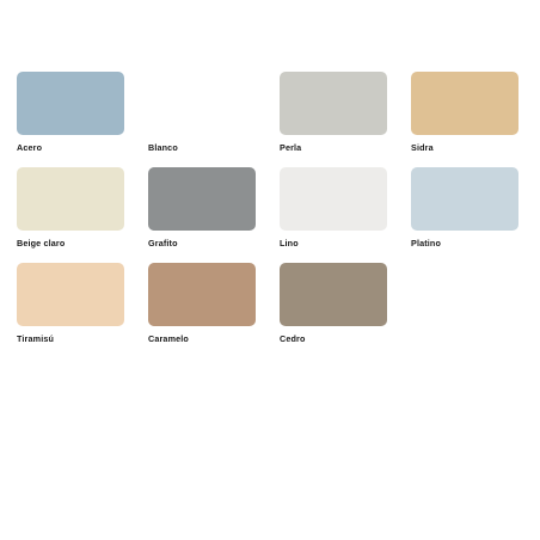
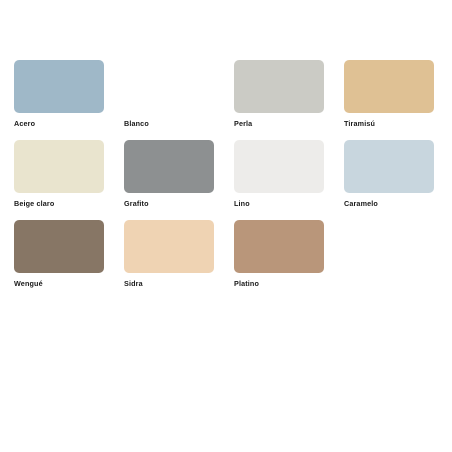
  Acero
  Blanco
  Perla
- Sidra
+ Tiramisú
  Beige claro
  Grafito
  Lino
- Platino
+ Caramelo
+ Wengué
- Tiramisú
+ Sidra
- Caramelo
+ Platino
- Cedro
